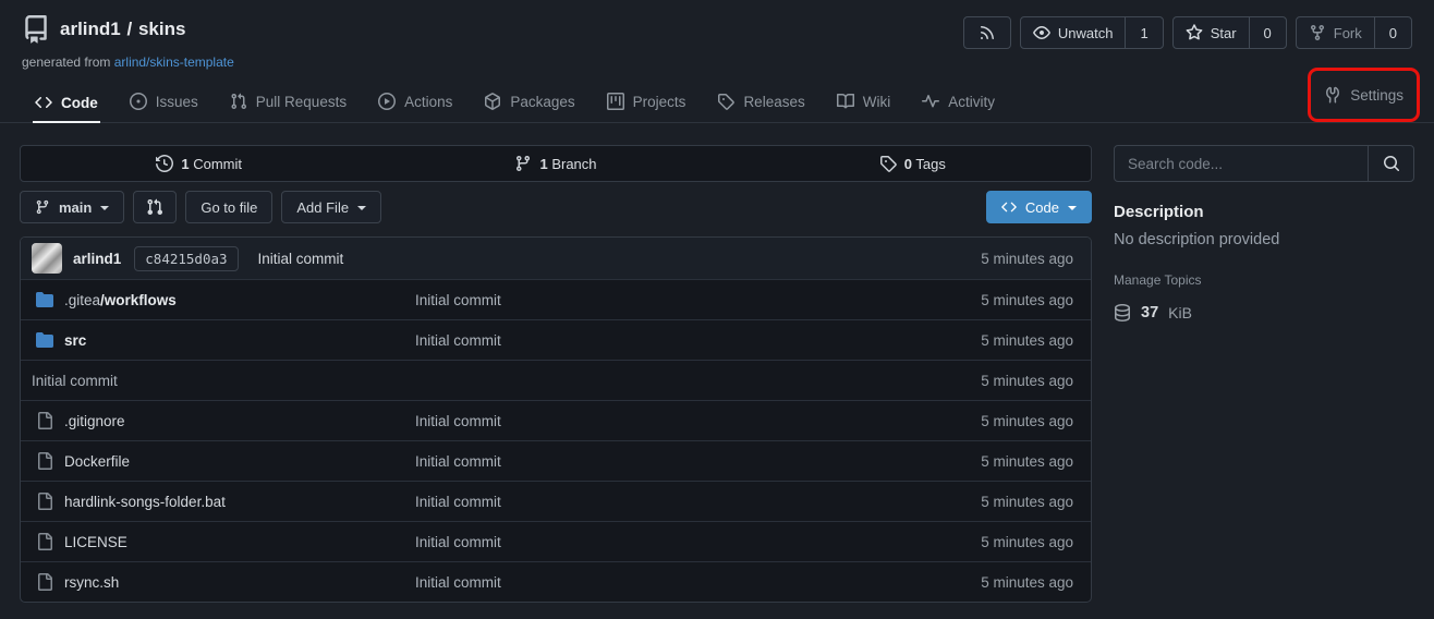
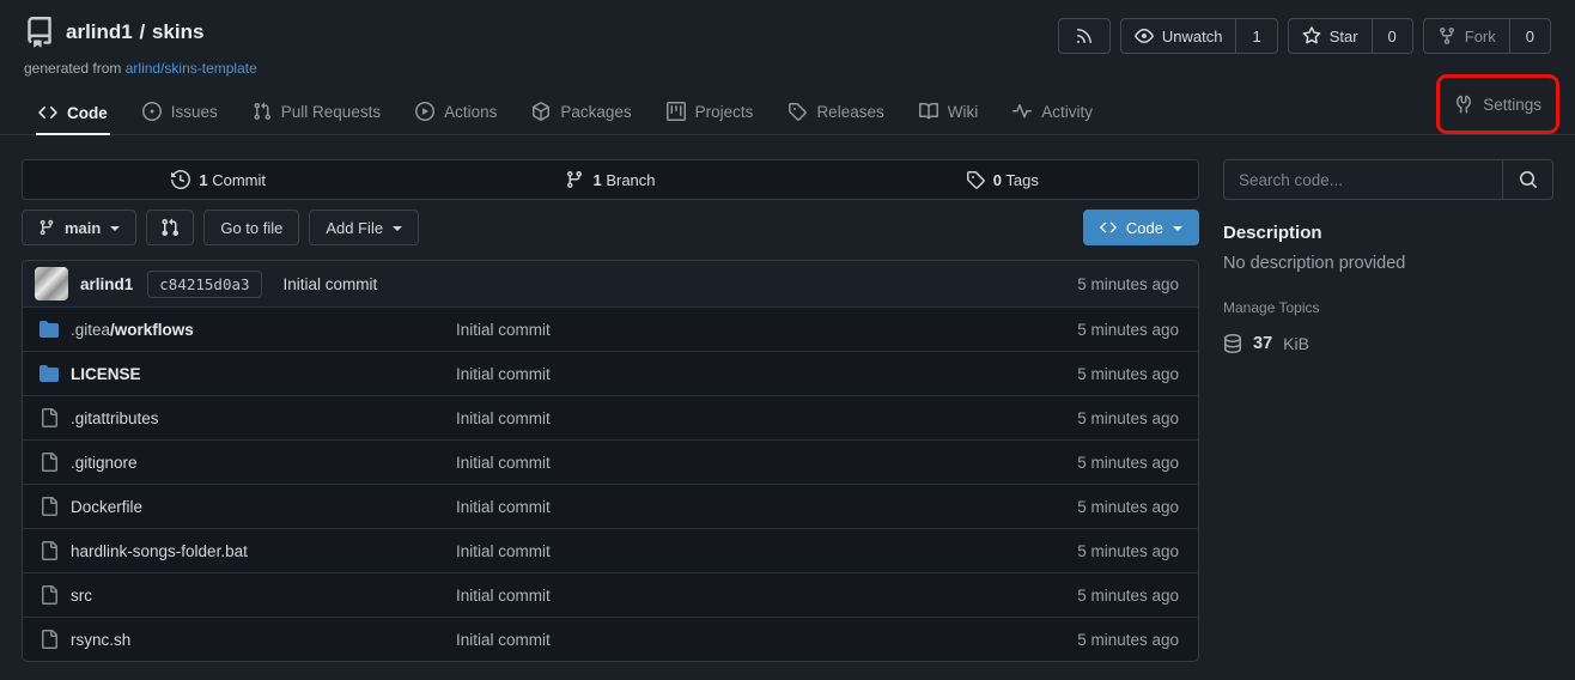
  arlind1 / skins
  generated from arlind/skins-template
  Unwatch
  1
  Star
  0
  Fork
  0
  Code
  Issues
  Pull Requests
  Actions
  Packages
  Projects
  Releases
  Wiki
  Activity
  Settings
  1 Commit
  1 Branch
  0 Tags
  main
  Go to file
  Add File
  Code
  arlind1
  c84215d0a3
  Initial commit
  5 minutes ago
  .gitea/workflows
  Initial commit
  5 minutes ago
- src
+ LICENSE
  Initial commit
  5 minutes ago
+ .gitattributes
  Initial commit
  5 minutes ago
  .gitignore
  Initial commit
  5 minutes ago
  Dockerfile
  Initial commit
  5 minutes ago
  hardlink-songs-folder.bat
  Initial commit
  5 minutes ago
- LICENSE
+ src
  Initial commit
  5 minutes ago
  rsync.sh
  Initial commit
  5 minutes ago
  Search code...
  Description
  No description provided
  Manage Topics
  37
  KiB
